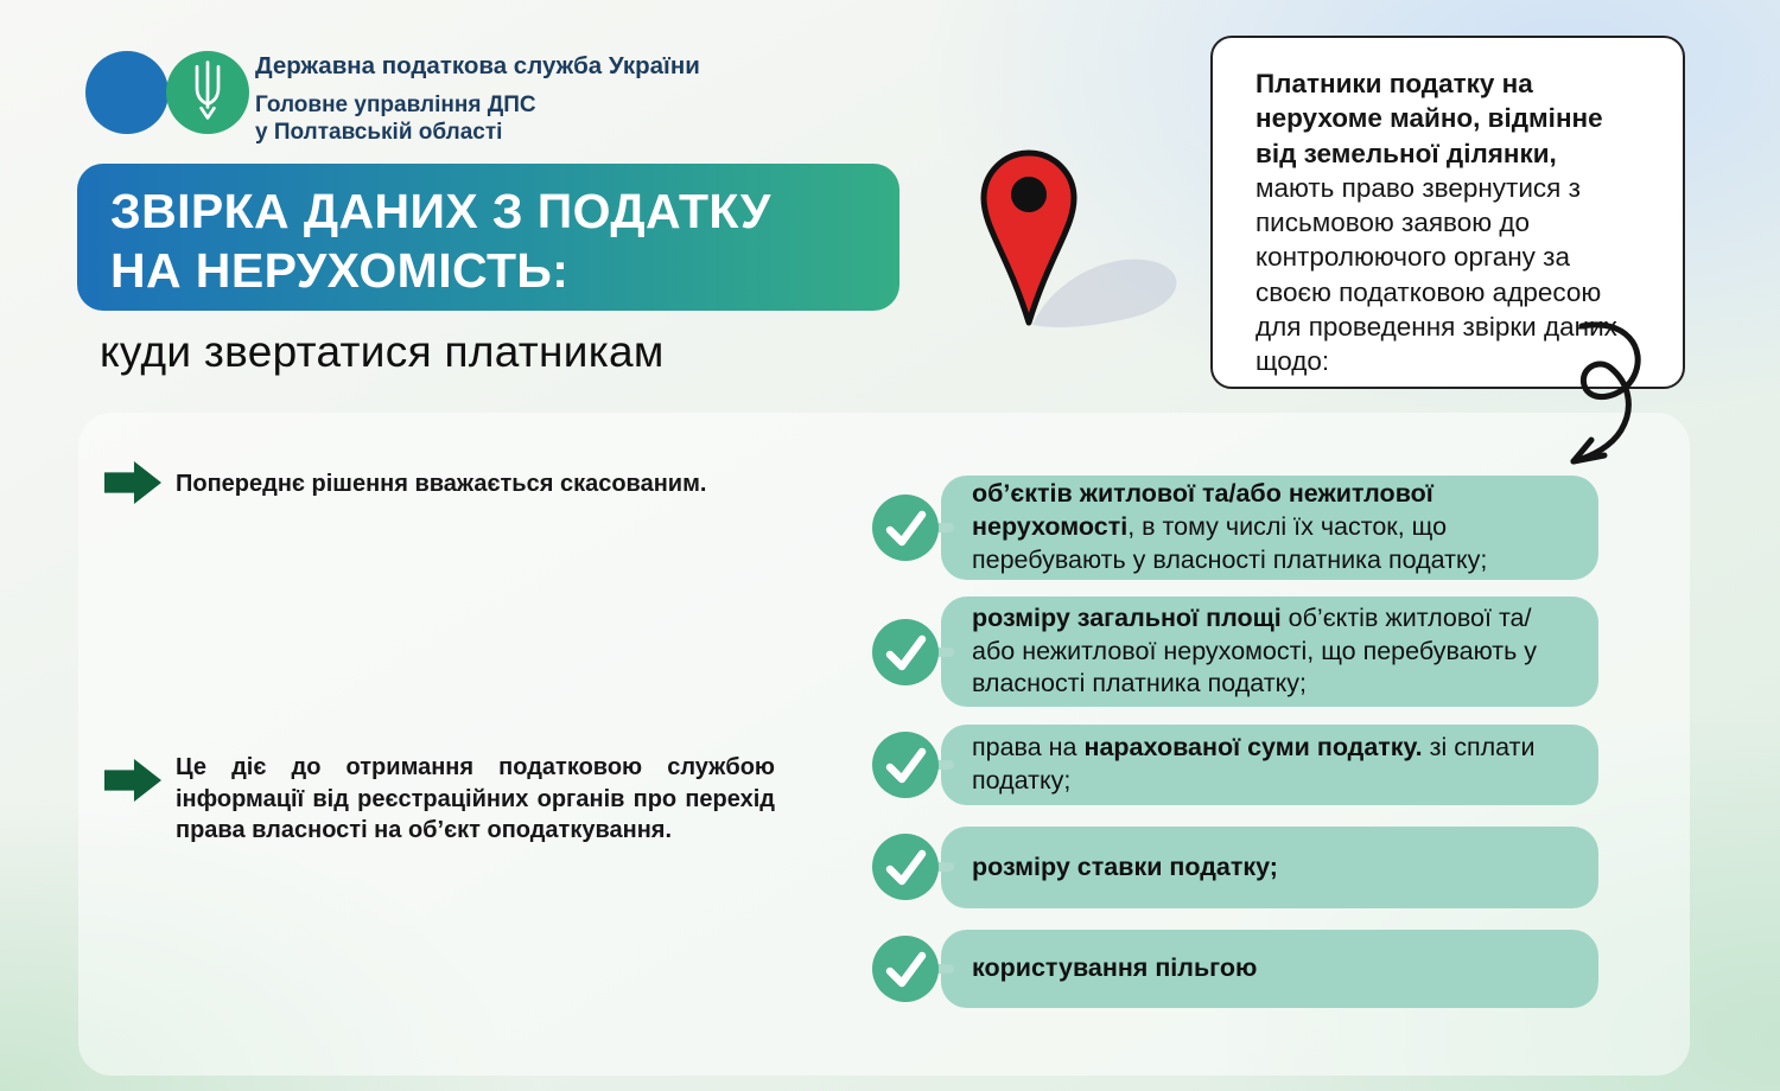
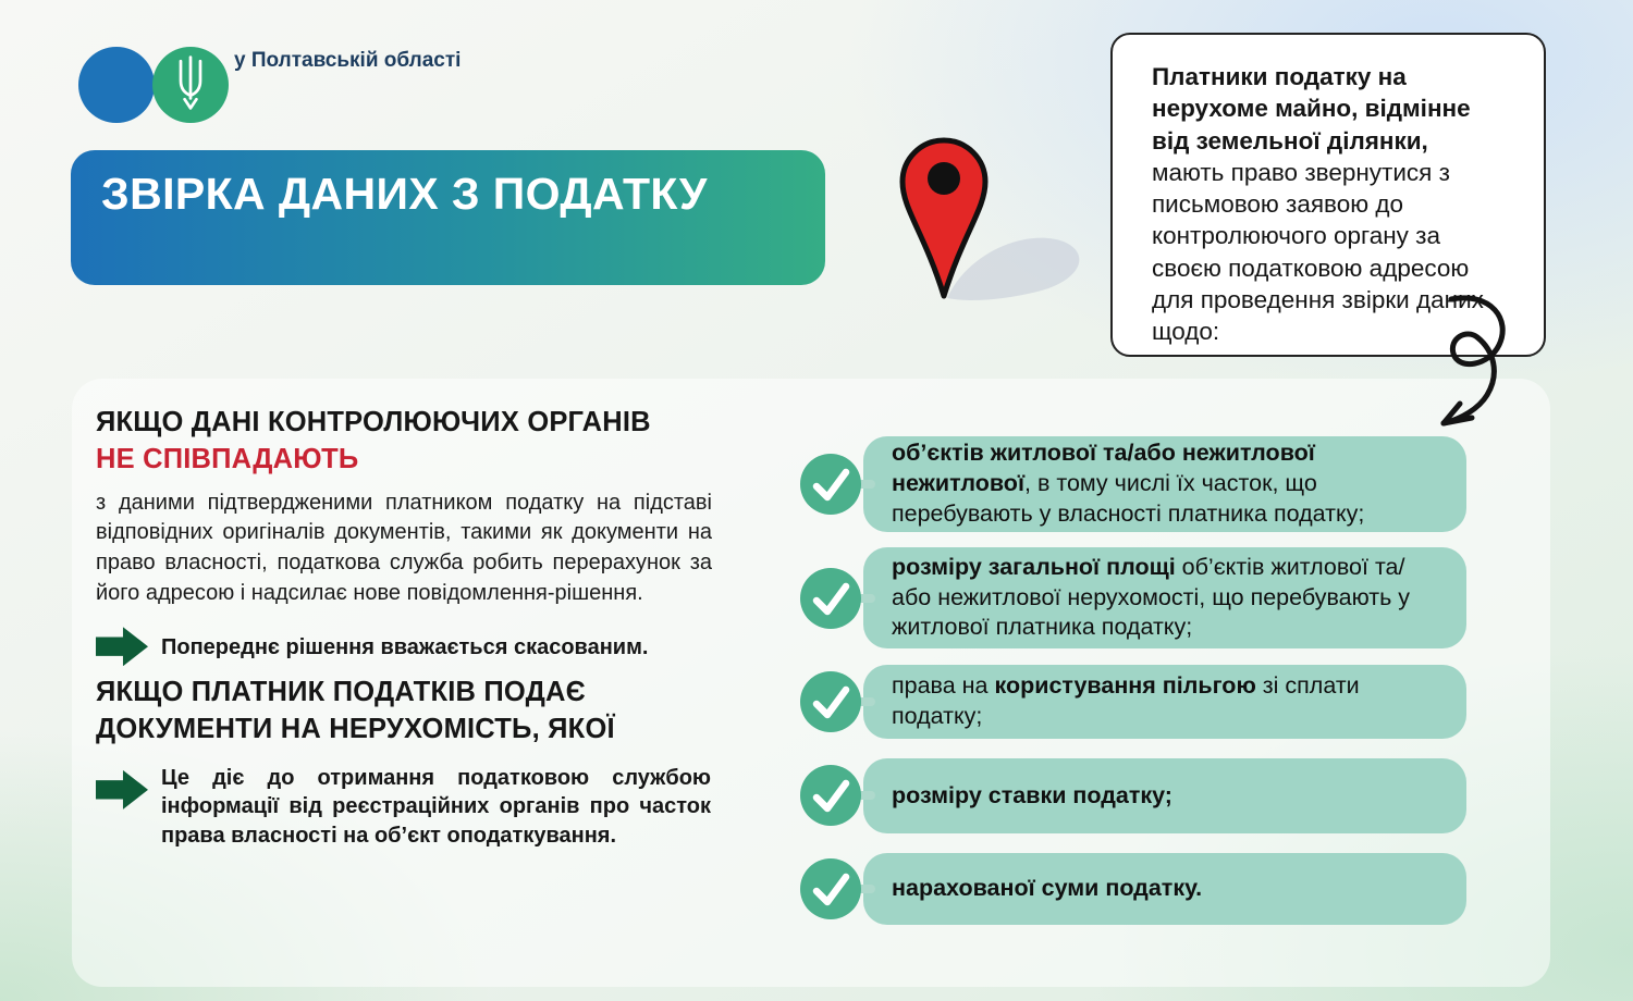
- Державна податкова служба України
- Головне управління ДПС
  у Полтавській області
  ЗВІРКА ДАНИХ З ПОДАТКУ
- НА НЕРУХОМІСТЬ:
- куди звертатися платникам
  Платники податку на нерухоме майно, відмінне від земельної ділянки, мають право звернутися з письмовою заявою до контролюючого органу за своєю податковою адресою для проведення звірки да щодо:
+ ЯКЩО ДАНІ КОНТРОЛЮЮЧИХ ОРГАНІВ
+ НЕ СПІВПАДАЮТЬ
+ з даними підтвердженими платником податку на підставі відповідних оригіналів документів, такими як документи на право власності, податкова служба робить перерахунок за його адресою і надсилає нове повідомлення-рішення.
  Попереднє рішення вважається скасованим.
+ ЯКЩО ПЛАТНИК ПОДАТКІВ ПОДАЄ ДОКУМЕНТИ НА НЕРУХОМІСТЬ, ЯКОЇ
- Це діє до отримання податковою службою інформації від реєстраційних органів про перехід права власності на об’єкт оподаткування.
+ Це діє до отримання податковою службою інформації від реєстраційних органів про часток права власності на об’єкт оподаткування.
- об’єктів житлової та/або нежитлової нерухомості, в тому числі їх часток, що перебувають у власності платника податку;
+ об’єктів житлової та/або нежитлової нежитлової, в тому числі їх часток, що перебувають у власності платника податку;
- розміру загальної площі об’єктів житлової та/або нежитлової нерухомості, що перебувають у власності платника податку;
+ розміру загальної площі об’єктів житлової та/або нежитлової нерухомості, що перебувають у житлової платника податку;
- права на нарахованої суми податку. зі сплати податку;
+ права на користування пільгою зі сплати податку;
  розміру ставки податку;
- користування пільгою
+ нарахованої суми податку.
